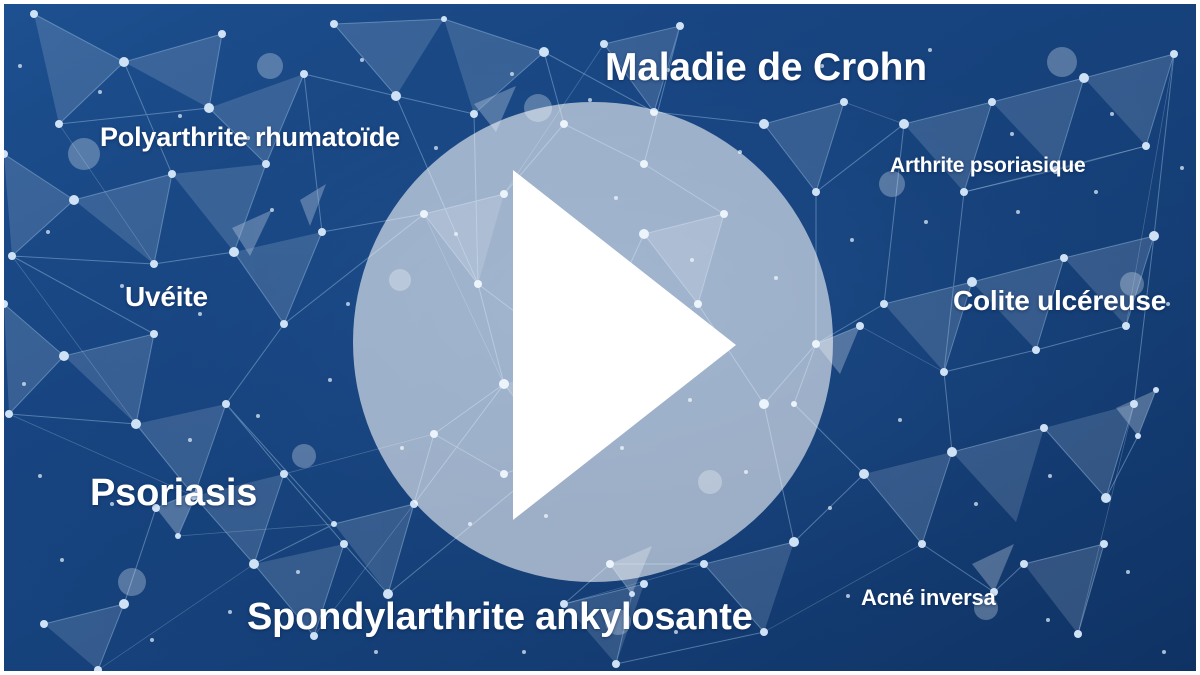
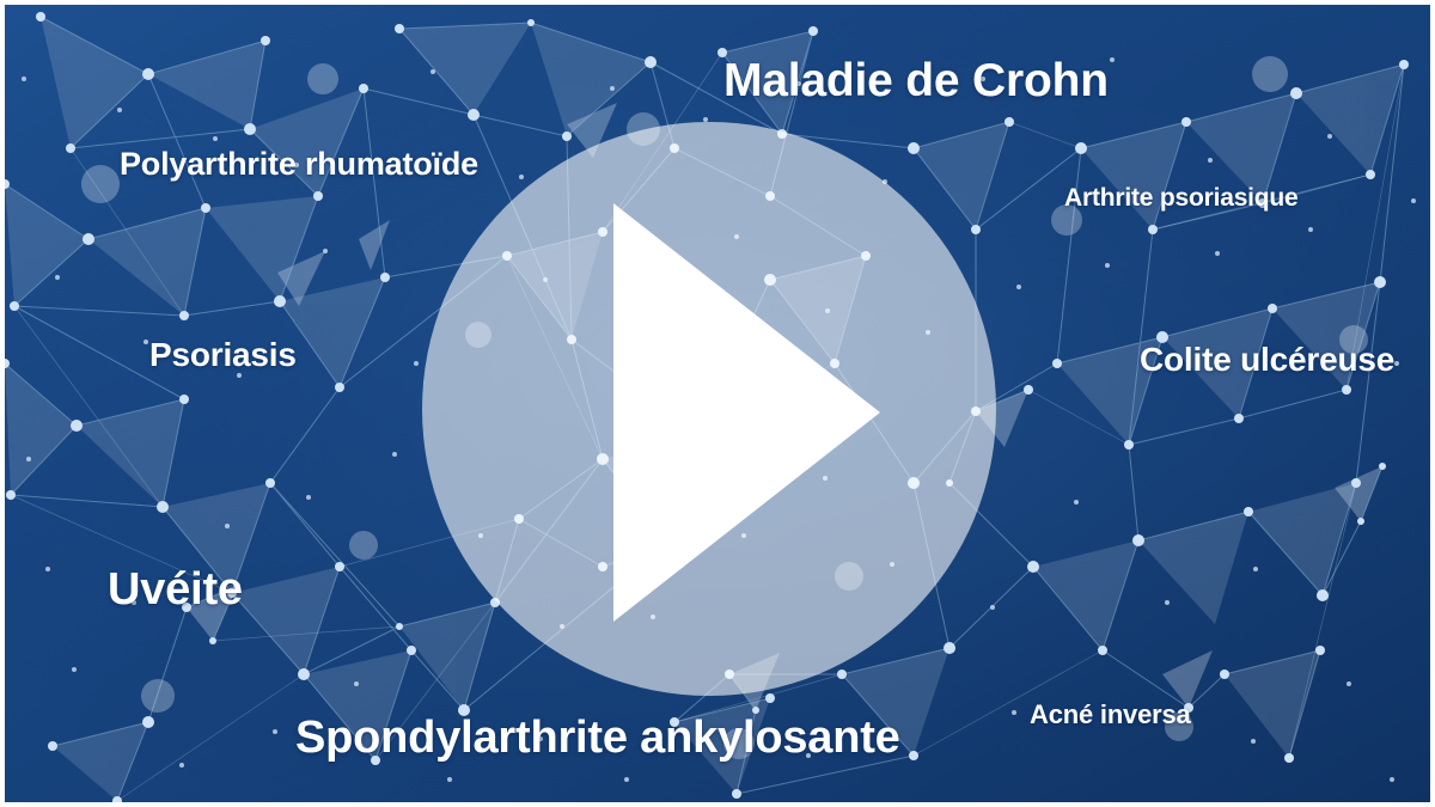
  Maladie de Crohn
  Polyarthrite rhumatoïde
  Arthrite psoriasique
- Uvéite
+ Psoriasis
  Colite ulcéreuse
- Psoriasis
+ Uvéite
  Spondylarthrite ankylosante
  Acné inversa
